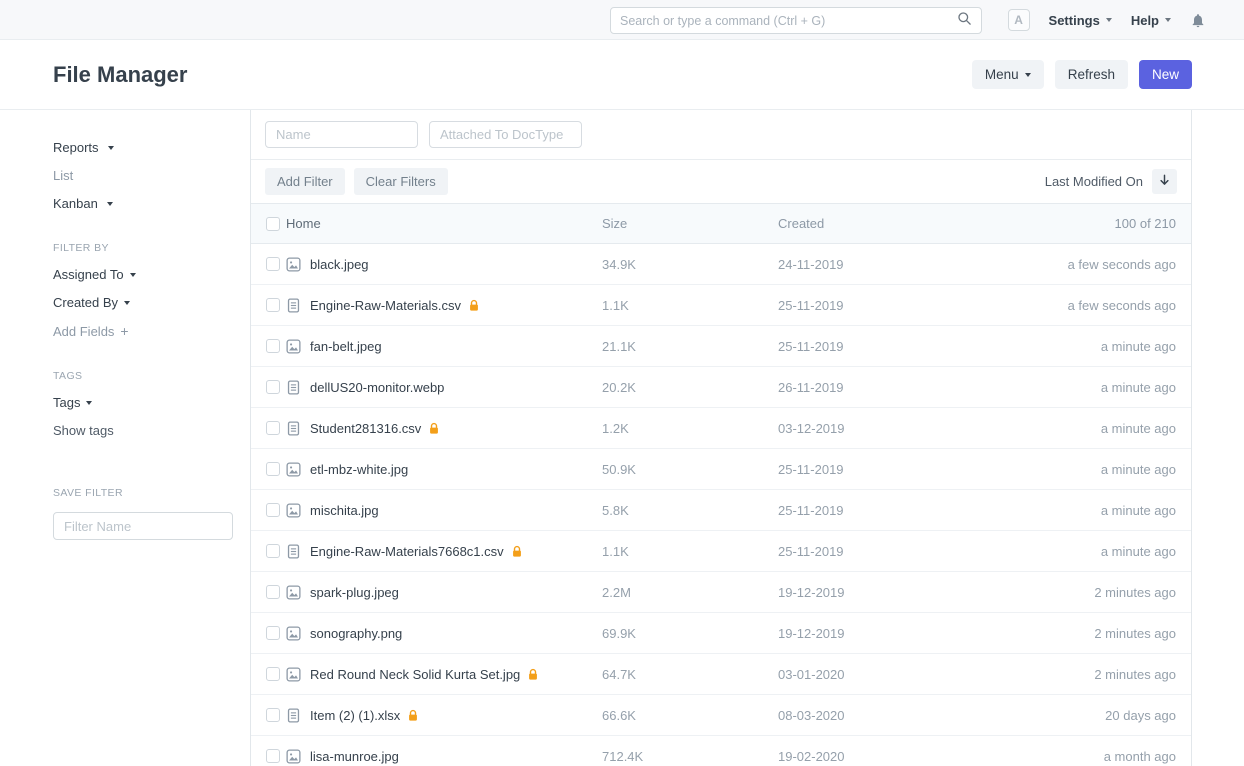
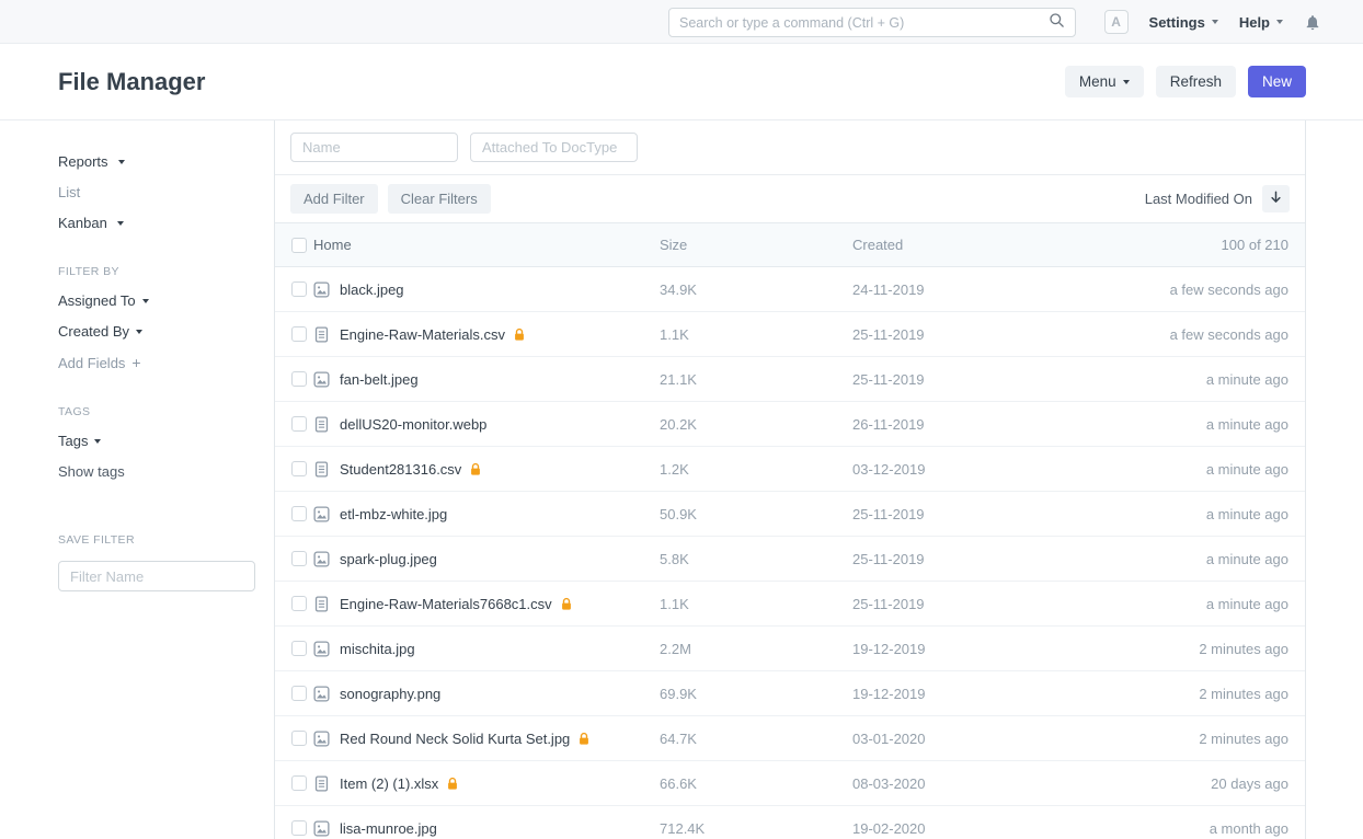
  Search or type a command (Ctrl + G)
  A
  Settings
  Help
  File Manager
  Menu
  Refresh
  New
  Reports
  List
  Kanban
  FILTER BY
  Assigned To
  Created By
  Add Fields
  +
  TAGS
  Tags
  Show tags
  SAVE FILTER
  Filter Name
  Name
  Attached To DocType
  Add Filter
  Clear Filters
  Last Modified On
  Home
  Size
  Created
  100 of 210
  black.jpeg
  34.9K
  24-11-2019
  a few seconds ago
  Engine-Raw-Materials.csv
  1.1K
  25-11-2019
  a few seconds ago
  fan-belt.jpeg
  21.1K
  25-11-2019
  a minute ago
  dellUS20-monitor.webp
  20.2K
  26-11-2019
  a minute ago
  Student281316.csv
  1.2K
  03-12-2019
  a minute ago
  etl-mbz-white.jpg
  50.9K
  25-11-2019
  a minute ago
- mischita.jpg
+ spark-plug.jpeg
  5.8K
  25-11-2019
  a minute ago
  Engine-Raw-Materials7668c1.csv
  1.1K
  25-11-2019
  a minute ago
- spark-plug.jpeg
+ mischita.jpg
  2.2M
  19-12-2019
  2 minutes ago
  sonography.png
  69.9K
  19-12-2019
  2 minutes ago
  Red Round Neck Solid Kurta Set.jpg
  64.7K
  03-01-2020
  2 minutes ago
  Item (2) (1).xlsx
  66.6K
  08-03-2020
  20 days ago
  lisa-munroe.jpg
  712.4K
  19-02-2020
  a month ago
